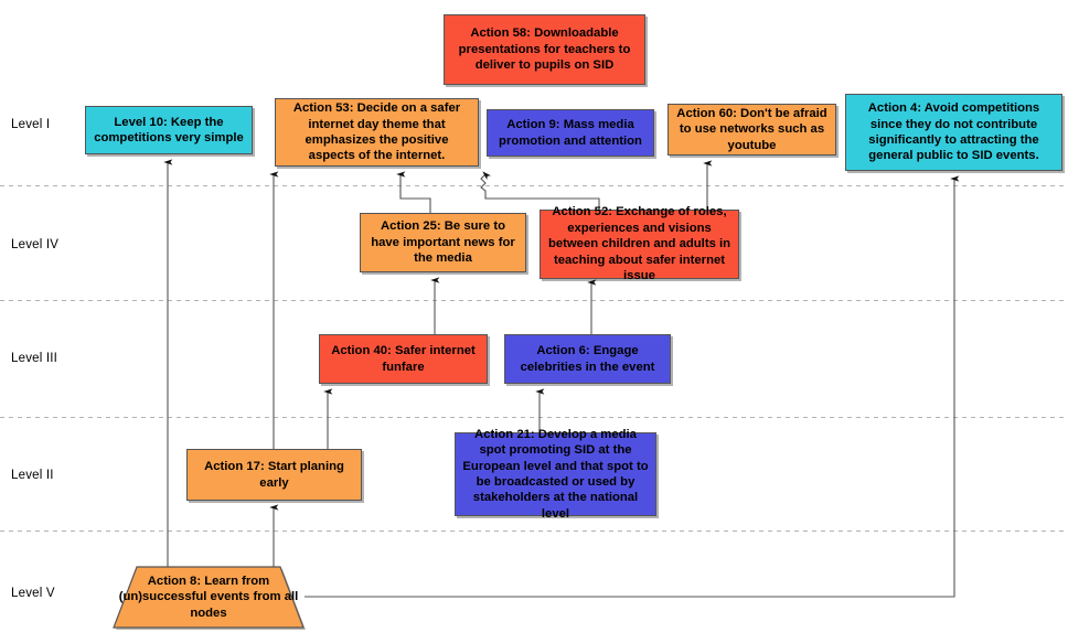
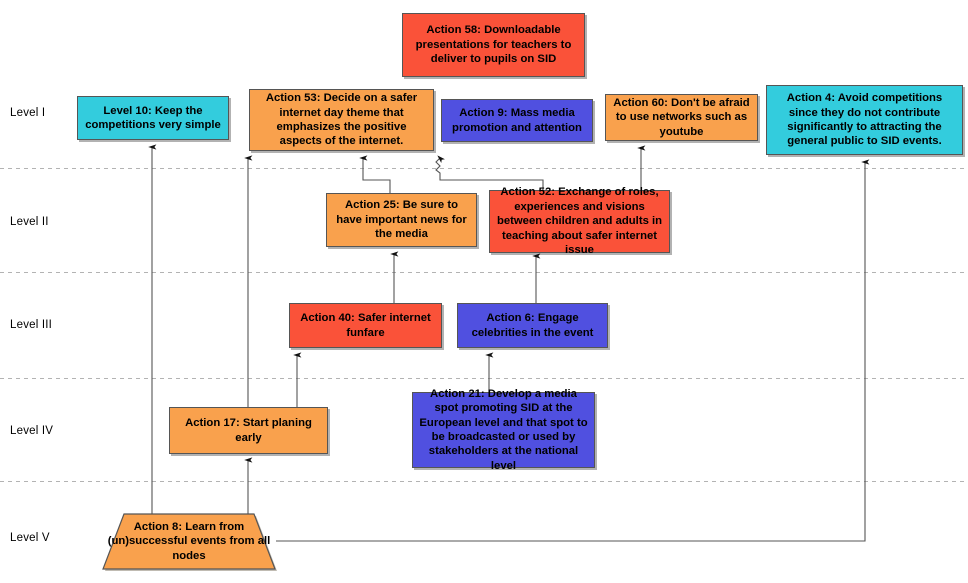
  Level I
- Level IV
+ Level II
  Level III
- Level II
+ Level IV
  Level V
  Action 58: Downloadable presentations for teachers to deliver to pupils on SID
  Level 10: Keep the competitions very simple
  Action 53: Decide on a safer internet day theme that emphasizes the positive aspects of the internet.
  Action 9: Mass media promotion and attention
  Action 60: Don't be afraid to use networks such as youtube
  Action 4: Avoid competitions since they do not contribute significantly to attracting the general public to SID events.
  Action 25: Be sure to have important news for the media
  Action 52: Exchange of roles, experiences and visions between children and adults in teaching about safer internet issue
  Action 40: Safer internet funfare
  Action 6: Engage celebrities in the event
  Action 17: Start planing early
  Action 21: Develop a media spot promoting SID at the European level and that spot to be broadcasted or used by stakeholders at the national level
  Action 8: Learn from (un)successful events from all nodes
